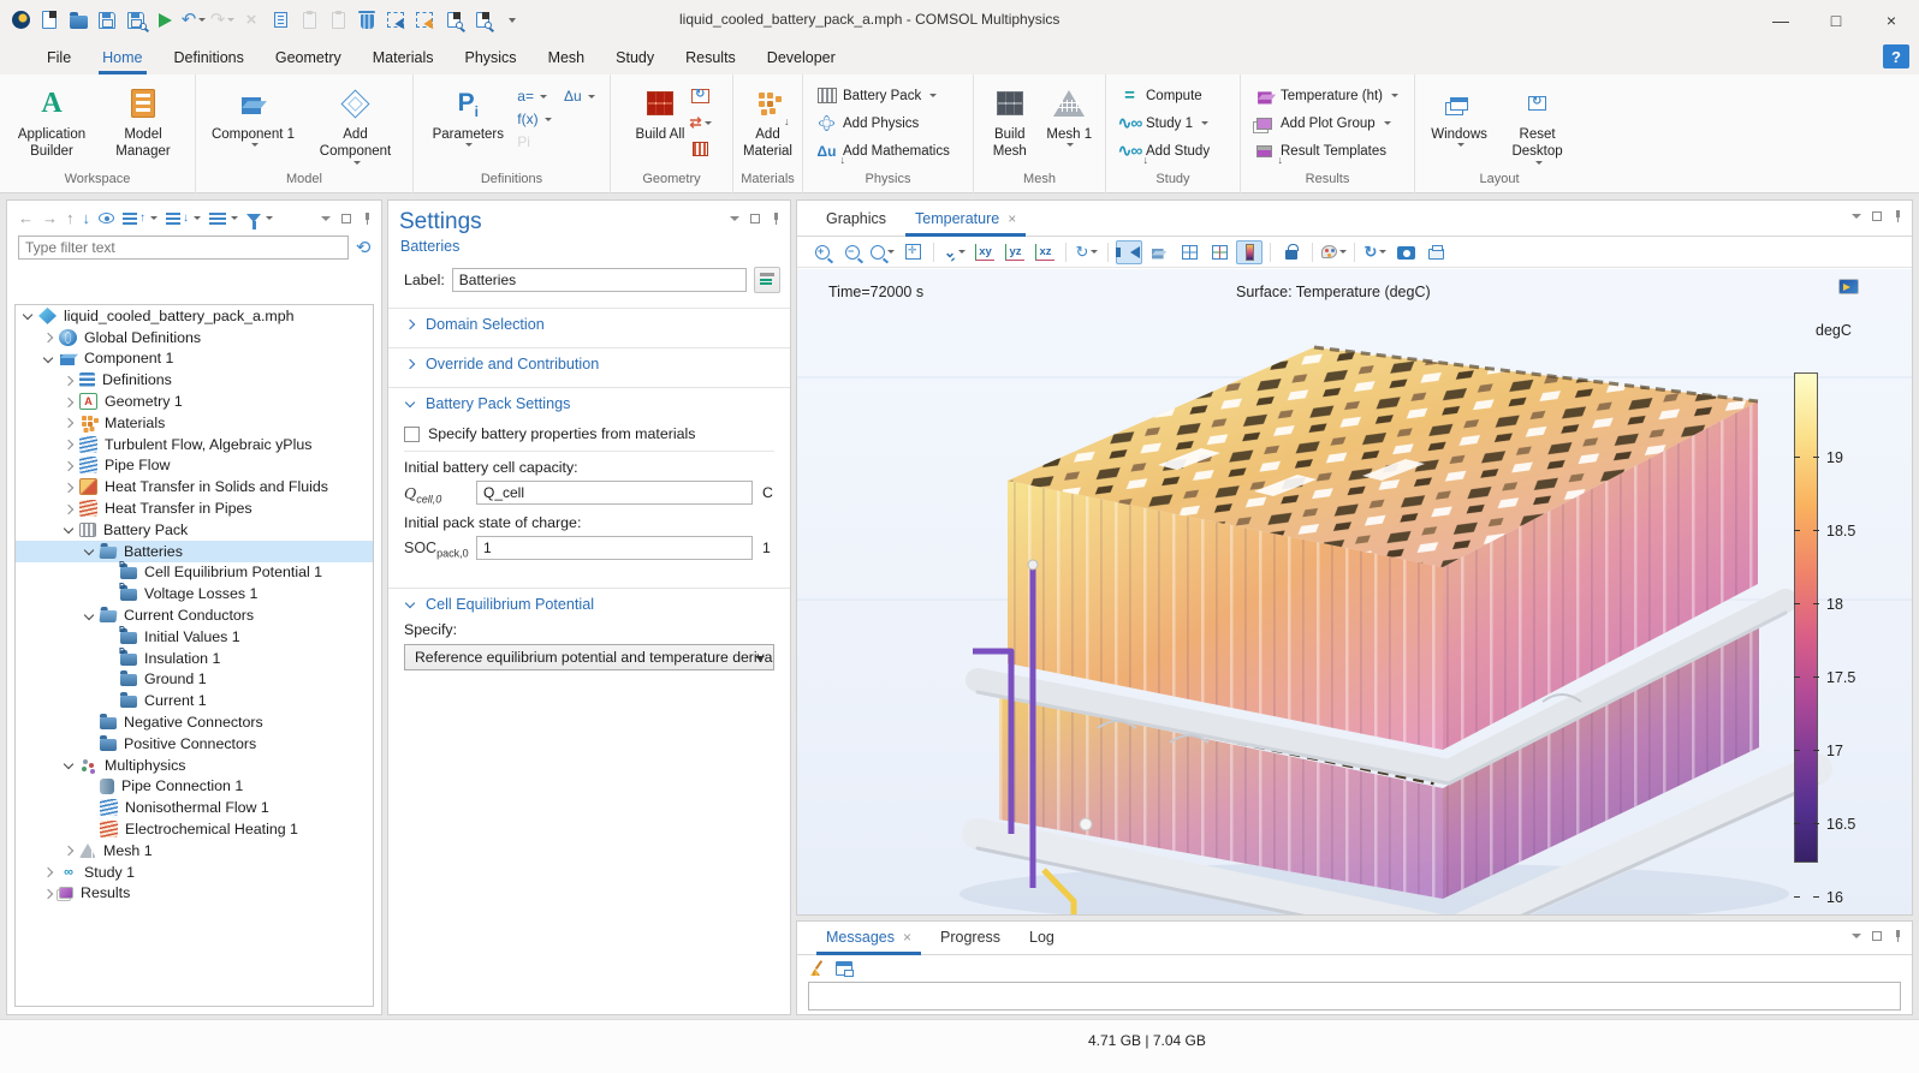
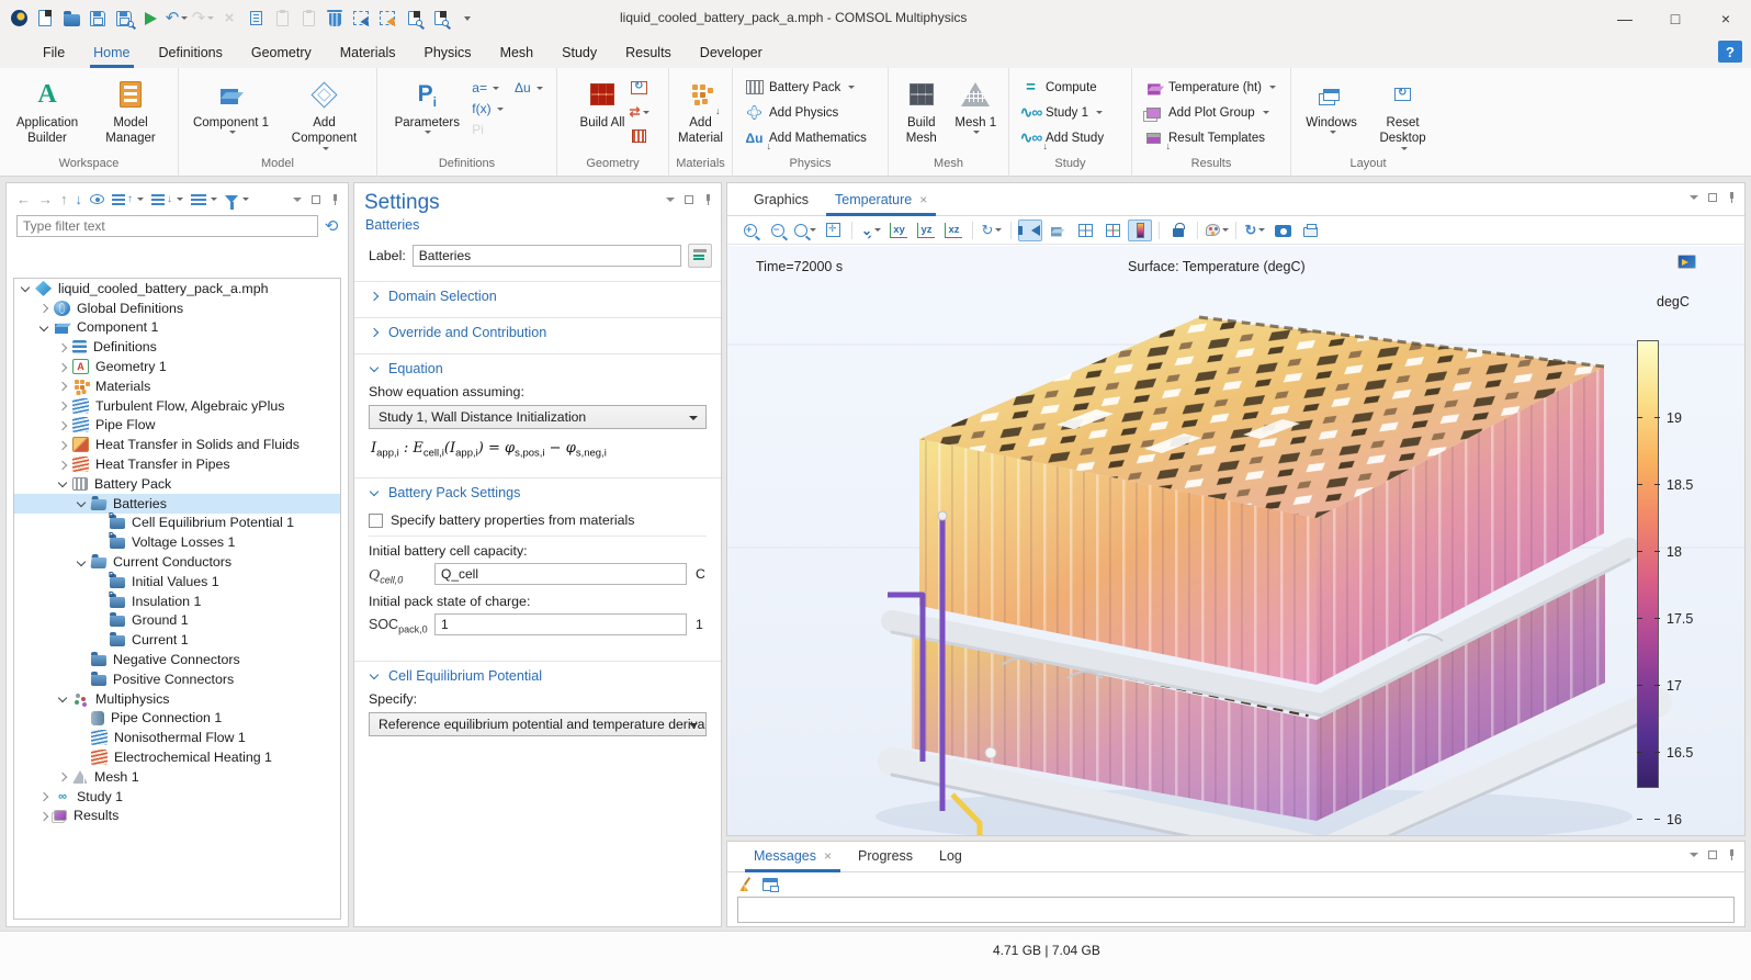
  ↶
  ↷
  ×
  liquid_cooled_battery_pack_a.mph - COMSOL Multiphysics
  —
  □
  ×
  File
  Home
  Definitions
  Geometry
  Materials
  Physics
  Mesh
  Study
  Results
  Developer
  ?
  A
  Application Builder
  Model Manager
  Workspace
  Component 1
  Add Component
  Model
  Pi
  Parameters
  a=
  Δu
  f(x)
  Pi
  Definitions
  Build All
  ⇄
  Geometry
  Add Material
  Materials
  Battery Pack
  Add Physics
  Δu
  Add Mathematics
  Physics
  Build Mesh
  Mesh 1
  Mesh
  =
  Compute
  ∿∞
  Study 1
  ∿∞
  Add Study
  Study
  Temperature (ht)
  Add Plot Group
  Result Templates
  Results
  Windows
  Reset Desktop
  Layout
  ←
  →
  ↑
  ↓
  ↑
  ↓
  Type filter text
  liquid_cooled_battery_pack_a.mph
  Global Definitions
  Component 1
  Definitions
  Geometry 1
  Materials
  Turbulent Flow, Algebraic yPlus
  Pipe Flow
  Heat Transfer in Solids and Fluids
  Heat Transfer in Pipes
  Battery Pack
  Batteries
  Cell Equilibrium Potential 1
  Voltage Losses 1
  Current Conductors
  Initial Values 1
  Insulation 1
  Ground 1
  Current 1
  Negative Connectors
  Positive Connectors
  Multiphysics
  Pipe Connection 1
  Nonisothermal Flow 1
  Electrochemical Heating 1
  Mesh 1
  Study 1
  Results
  Settings
  Batteries
  Label:
  Batteries
  Domain Selection
  Override and Contribution
+ Equation
+ Show equation assuming:
+ Study 1, Wall Distance Initialization
+ Iapp,i : Ecell,i(Iapp,i) = φs,pos,i − φs,neg,i
  Battery Pack Settings
  Specify battery properties from materials
  Initial battery cell capacity:
  Qcell,0
  Q_cell
  C
  Initial pack state of charge:
  SOCpack,0
  1
  1
  Cell Equilibrium Potential
  Specify:
  Reference equilibrium potential and temperature deriva
  Graphics
  Temperature
  ×
  +
  −
  ⌄̗
  xy
  yz
  xz
  ↻
  ↻
  Time=72000 s
  Surface: Temperature (degC)
  degC
  19
  18.5
  18
  17.5
  17
  16.5
  16
  Messages
  ×
  Progress
  Log
  4.71 GB | 7.04 GB
